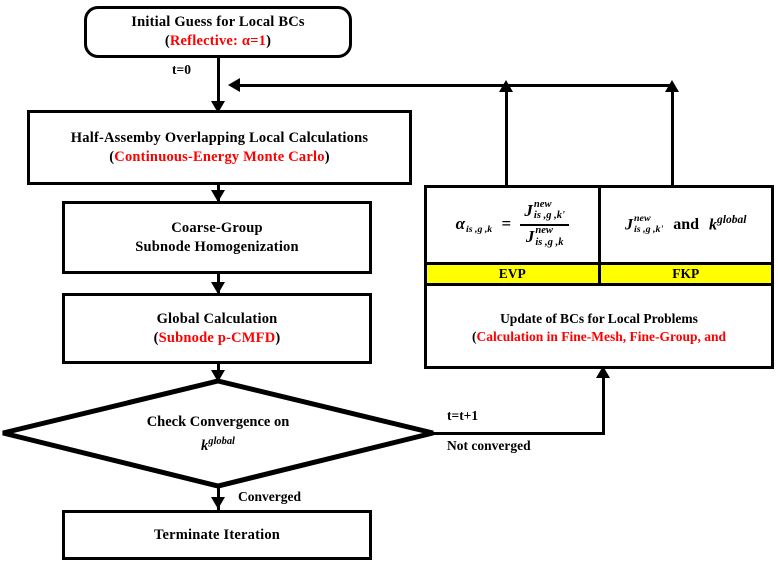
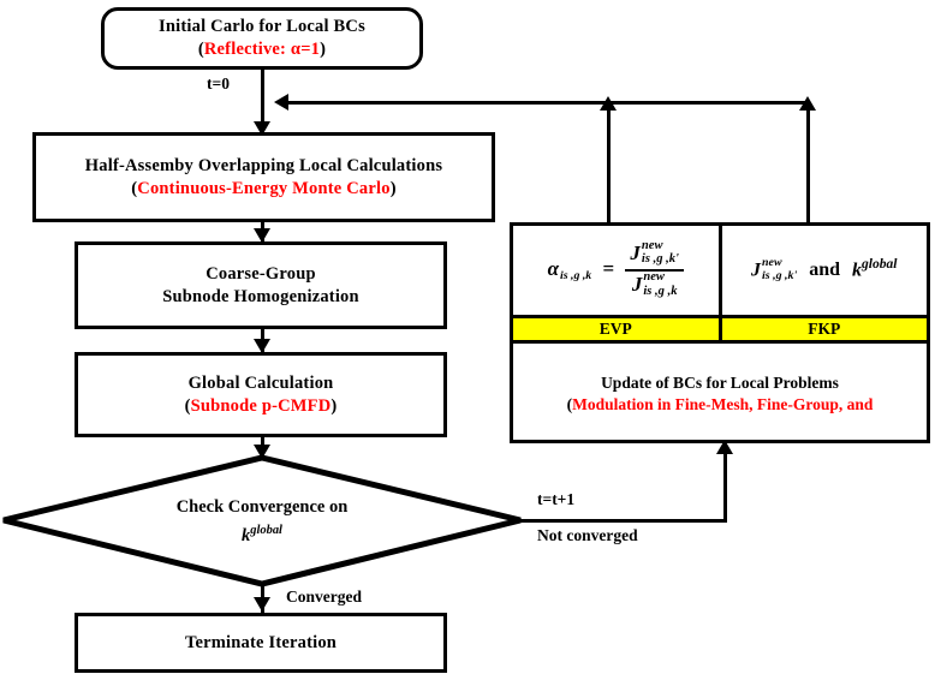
  t=0
  Converged
  t=t+1
  Not converged
- Initial Guess for Local BCs
+ Initial Carlo for Local BCs
  (Reflective: α=1)
  Half-Assemby Overlapping Local Calculations
  (Continuous-Energy Monte Carlo)
  Coarse-Group
  Subnode Homogenization
  Global Calculation
  (Subnode p-CMFD)
  Check Convergence on
  kglobal
  Terminate Iteration
  α
  is ,g ,k
  =
  J
  new
  is ,g ,k'
  J
  new
  is ,g ,k
  J
  new
  is ,g ,k'
  and kglobal
  EVP
  FKP
  Update of BCs for Local Problems
- (Calculation in Fine-Mesh, Fine-Group, and
+ (Modulation in Fine-Mesh, Fine-Group, and
